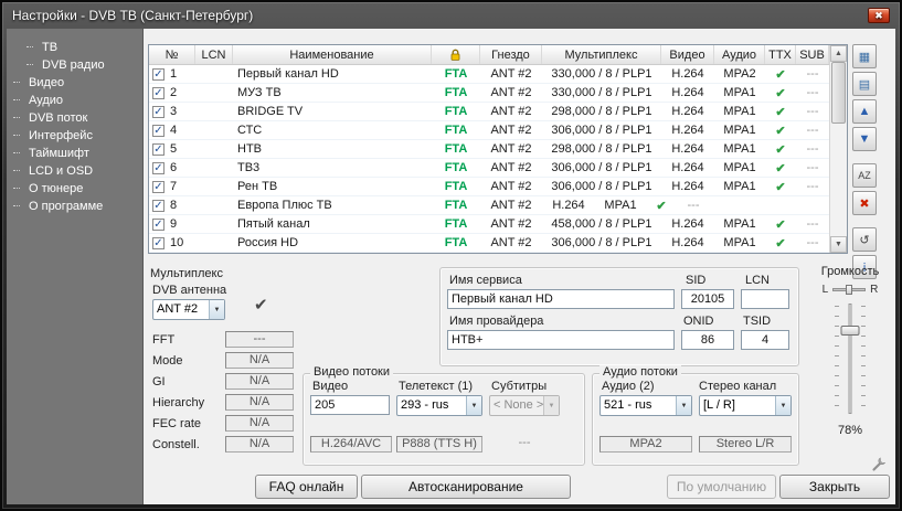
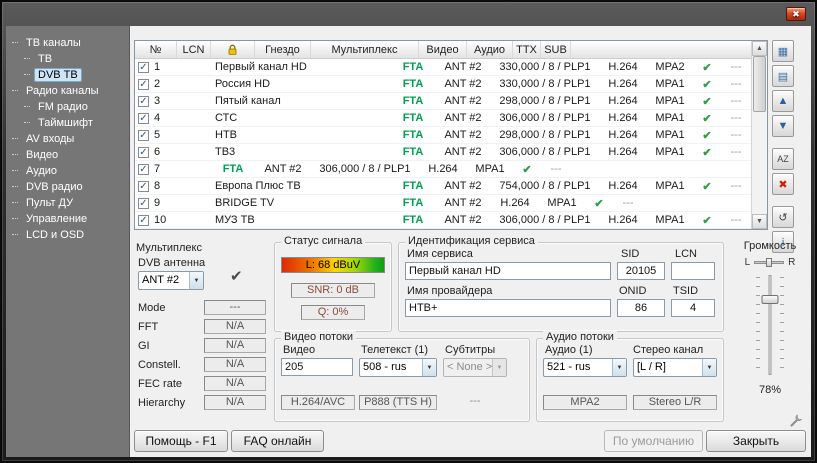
- Настройки - DVB ТВ (Санкт-Петербург)
  ✖
+ ТВ каналы
  ТВ
+ DVB ТВ
+ Радио каналы
+ FM радио
- DVB радио
+ Таймшифт
+ AV входы
  Видео
  Аудио
- DVB поток
- Интерфейс
- Таймшифт
+ DVB радио
+ Пульт ДУ
+ Управление
  LCD и OSD
- О тюнере
- О программе
  №
  LCN
- Наименование
  Гнездо
  Мультиплекс
  Видео
  Аудио
  TTX
  SUB
  ✓
  1
  Первый канал HD
  FTA
  ANT #2
  330,000 / 8 / PLP1
  H.264
  MPA2
  ✔
  ---
  ✓
  2
- МУЗ ТВ
+ Россия HD
  FTA
  ANT #2
  330,000 / 8 / PLP1
  H.264
  MPA1
  ✔
  ---
  ✓
  3
- BRIDGE TV
+ Пятый канал
  FTA
  ANT #2
  298,000 / 8 / PLP1
  H.264
  MPA1
  ✔
  ---
  ✓
  4
  СТС
  FTA
  ANT #2
  306,000 / 8 / PLP1
  H.264
  MPA1
  ✔
  ---
  ✓
  5
  НТВ
  FTA
  ANT #2
  298,000 / 8 / PLP1
  H.264
  MPA1
  ✔
  ---
  ✓
  6
  ТВ3
  FTA
  ANT #2
  306,000 / 8 / PLP1
  H.264
  MPA1
  ✔
  ---
  ✓
  7
- Рен ТВ
  FTA
  ANT #2
  306,000 / 8 / PLP1
  H.264
  MPA1
  ✔
  ---
  ✓
  8
  Европа Плюс ТВ
  FTA
  ANT #2
+ 754,000 / 8 / PLP1
  H.264
  MPA1
  ✔
  ---
  ✓
  9
- Пятый канал
+ BRIDGE TV
  FTA
  ANT #2
- 458,000 / 8 / PLP1
  H.264
  MPA1
  ✔
  ---
  ✓
  10
- Россия HD
+ МУЗ ТВ
  FTA
  ANT #2
  306,000 / 8 / PLP1
  H.264
  MPA1
  ✔
  ---
  ▦
  ▤
  ▲
  ▼
  AZ
  ✖
  ↺
  ℹ
  Мультиплекс
  DVB антенна
  ANT #2
  ✔
- FFT
+ Mode
  ---
- Mode
+ FFT
  N/A
  GI
  N/A
- Hierarchy
+ Constell.
  N/A
  FEC rate
  N/A
- Constell.
+ Hierarchy
  N/A
+ Статус сигнала
+ L: 68 dBuV
+ SNR: 0 dB
+ Q: 0%
+ Идентификация сервиса
  Имя сервиса
  SID
  LCN
  Первый канал HD
  20105
  Имя провайдера
  ONID
  TSID
  НТВ+
  86
  4
  Видео потоки
  Видео
  Телетекст (1)
  Субтитры
  205
- 293 - rus
+ 508 - rus
  < None >
  H.264/AVC
  P888 (TTS H)
  ---
  Аудио потоки
- Аудио (2)
+ Аудио (1)
  Стерео канал
  521 - rus
  [L / R]
  MPA2
  Stereo L/R
  Громкость
  L
  R
  78%
+ Помощь - F1
  FAQ онлайн
- Автосканирование
  По умолчанию
  Закрыть
